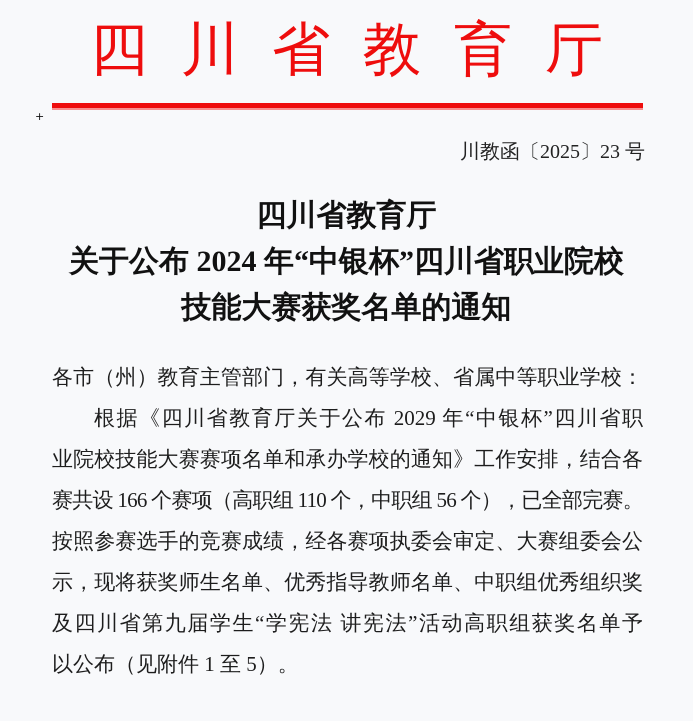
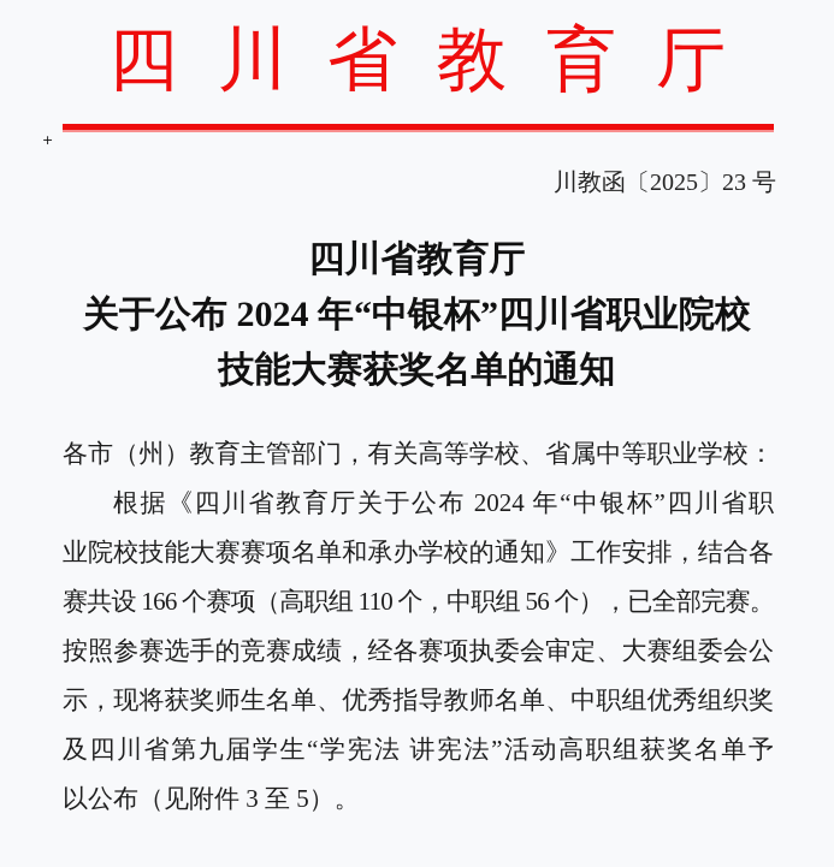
  四川省教育厅
  +
  川教函〔2025〕23 号
  四川省教育厅
  关于公布 2024 年“中银杯”四川省职业院校
  技能大赛获奖名单的通知
  各市（州）教育主管部门，有关高等学校、省属中等职业学校：
- 根据《四川省教育厅关于公布 2029 年“中银杯”四川省职
+ 根据《四川省教育厅关于公布 2024 年“中银杯”四川省职
  业院校技能大赛赛项名单和承办学校的通知》工作安排，结合各
  赛共设 166 个赛项（高职组 110 个，中职组 56 个），已全部完赛。
  按照参赛选手的竞赛成绩，经各赛项执委会审定、大赛组委会公
  示，现将获奖师生名单、优秀指导教师名单、中职组优秀组织奖
  及四川省第九届学生“学宪法 讲宪法”活动高职组获奖名单予
- 以公布（见附件 1 至 5）。
+ 以公布（见附件 3 至 5）。
